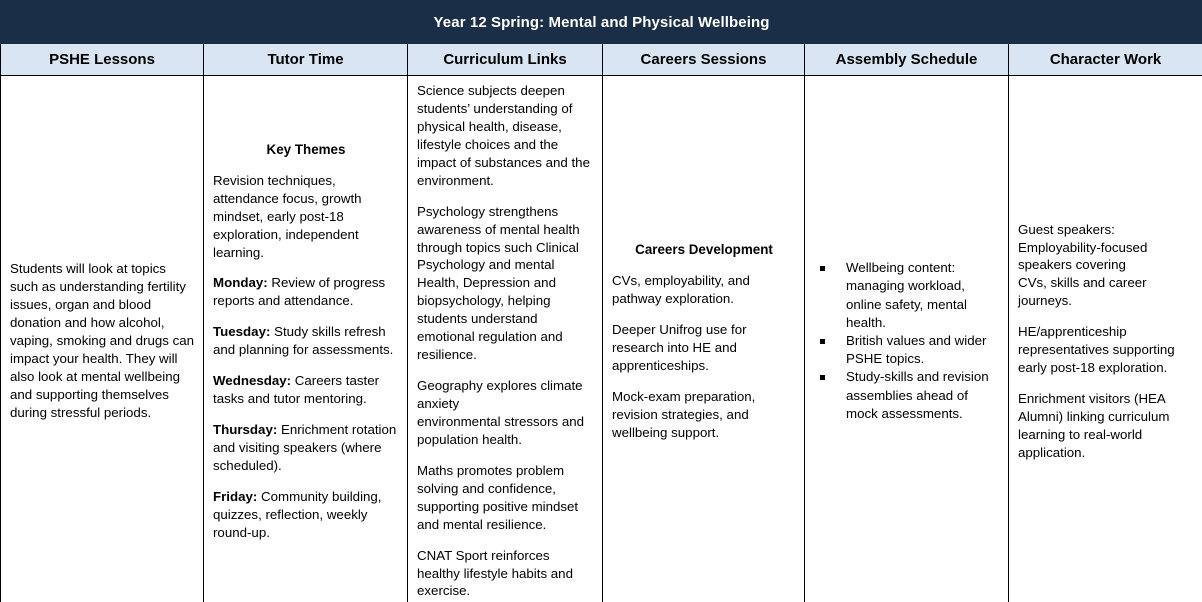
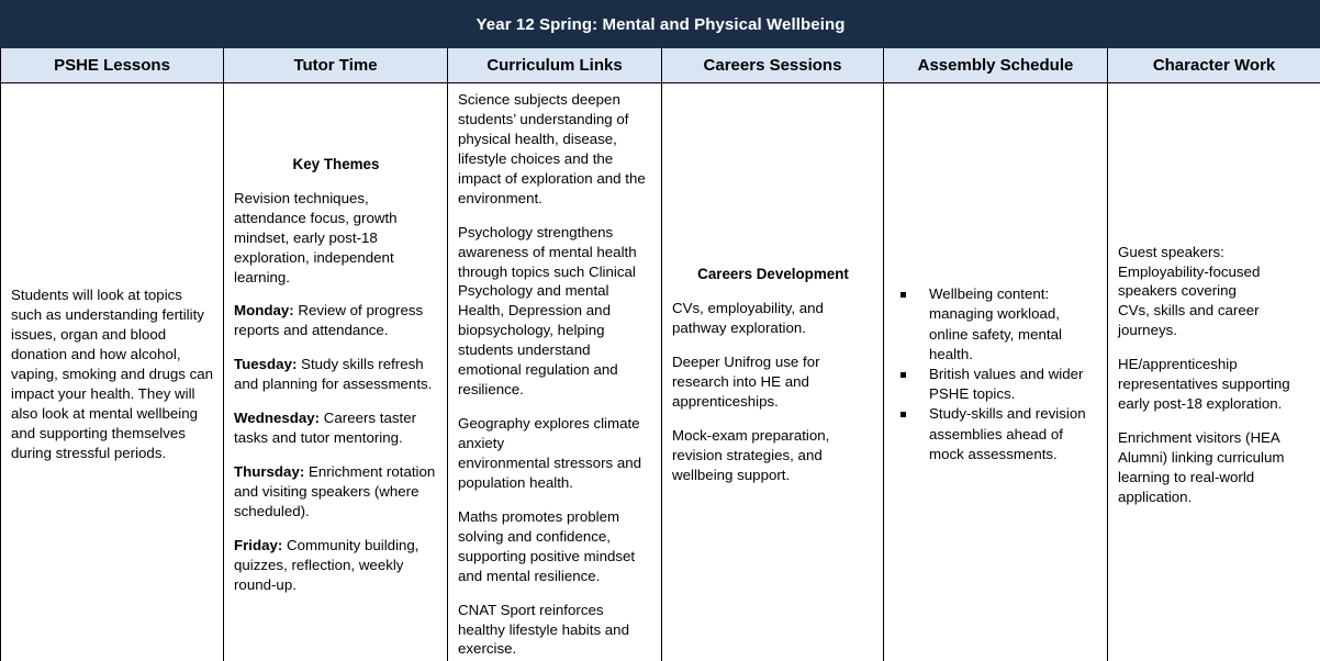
  Year 12 Spring: Mental and Physical Wellbeing
  PSHE Lessons	Tutor Time	Curriculum Links	Careers Sessions	Assembly Schedule	Character Work
- Students will look at topics such as understanding fertility issues, organ and blood donation and how alcohol, vaping, smoking and drugs can impact your health. They will also look at mental wellbeing and supporting themselves during stressful periods.	Key Themes Revision techniques, attendance focus, growth mindset, early post-18 exploration, independent learning. Monday: Review of progress reports and attendance. Tuesday: Study skills refresh and planning for assessments. Wednesday: Careers taster tasks and tutor mentoring. Thursday: Enrichment rotation and visiting speakers (where scheduled). Friday: Community building, quizzes, reflection, weekly round-up.	Science subjects deepen students’ understanding of physical health, disease, lifestyle choices and the impact of substances and the environment. Psychology strengthens awareness of mental health through topics such Clinical Psychology and mental Health, Depression and biopsychology, helping students understand emotional regulation and resilience. Geography explores climate anxiety environmental stressors and population health. Maths promotes problem solving and confidence, supporting positive mindset and mental resilience. CNAT Sport reinforces healthy lifestyle habits and exercise.	Careers Development CVs, employability, and pathway exploration. Deeper Unifrog use for research into HE and apprenticeships. Mock-exam preparation, revision strategies, and wellbeing support.	Wellbeing content: managing workload, online safety, mental health. British values and wider PSHE topics. Study-skills and revision assemblies ahead of mock assessments.	Guest speakers: Employability-focused speakers covering CVs, skills and career journeys. HE/apprenticeship representatives supporting early post-18 exploration. Enrichment visitors (HEA Alumni) linking curriculum learning to real-world application.
+ Students will look at topics such as understanding fertility issues, organ and blood donation and how alcohol, vaping, smoking and drugs can impact your health. They will also look at mental wellbeing and supporting themselves during stressful periods.	Key Themes Revision techniques, attendance focus, growth mindset, early post-18 exploration, independent learning. Monday: Review of progress reports and attendance. Tuesday: Study skills refresh and planning for assessments. Wednesday: Careers taster tasks and tutor mentoring. Thursday: Enrichment rotation and visiting speakers (where scheduled). Friday: Community building, quizzes, reflection, weekly round-up.	Science subjects deepen students’ understanding of physical health, disease, lifestyle choices and the impact of exploration and the environment. Psychology strengthens awareness of mental health through topics such Clinical Psychology and mental Health, Depression and biopsychology, helping students understand emotional regulation and resilience. Geography explores climate anxiety environmental stressors and population health. Maths promotes problem solving and confidence, supporting positive mindset and mental resilience. CNAT Sport reinforces healthy lifestyle habits and exercise.	Careers Development CVs, employability, and pathway exploration. Deeper Unifrog use for research into HE and apprenticeships. Mock-exam preparation, revision strategies, and wellbeing support.	Wellbeing content: managing workload, online safety, mental health. British values and wider PSHE topics. Study-skills and revision assemblies ahead of mock assessments.	Guest speakers: Employability-focused speakers covering CVs, skills and career journeys. HE/apprenticeship representatives supporting early post-18 exploration. Enrichment visitors (HEA Alumni) linking curriculum learning to real-world application.
